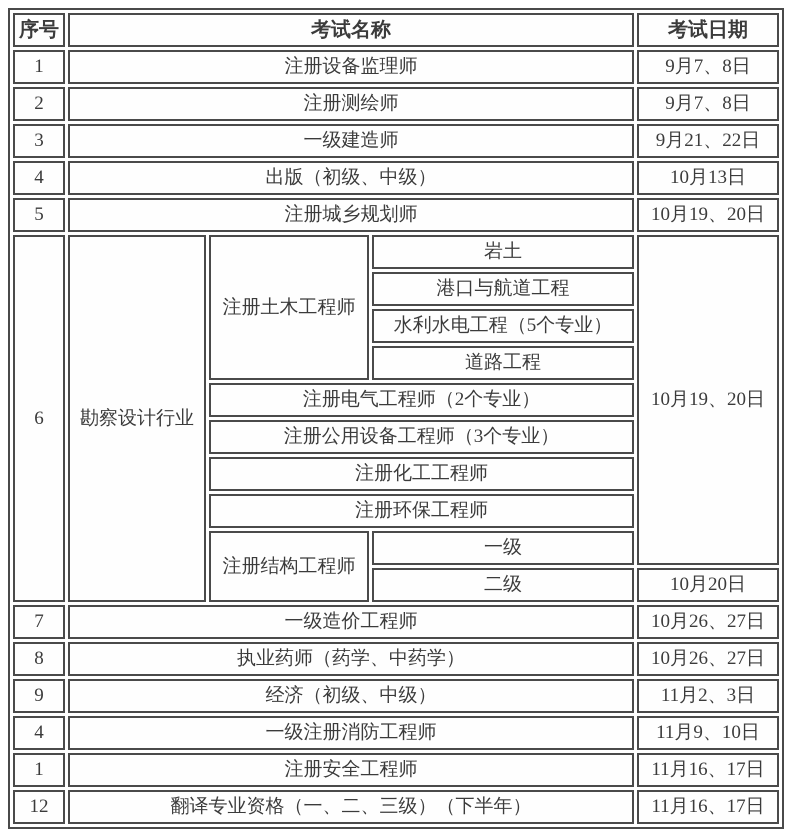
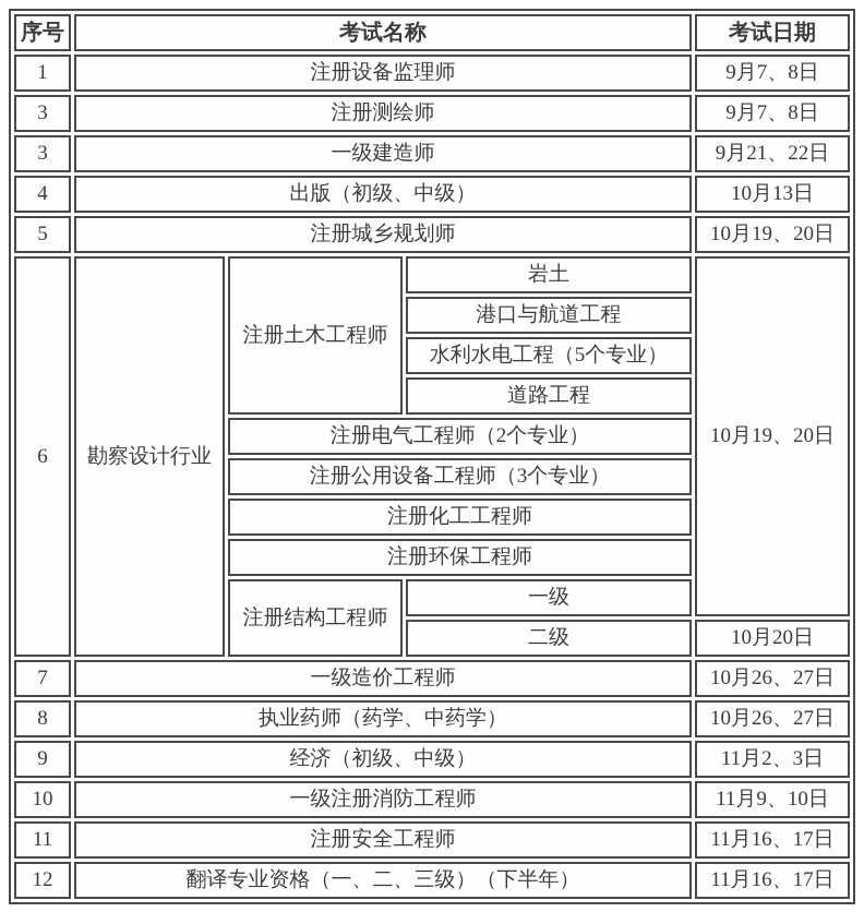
  序号	考试名称	考试日期
  1	注册设备监理师	9月7、8日
- 2	注册测绘师	9月7、8日
+ 3	注册测绘师	9月7、8日
  3	一级建造师	9月21、22日
  4	出版（初级、中级）	10月13日
  5	注册城乡规划师	10月19、20日
  6	勘察设计行业	注册土木工程师	岩土	10月19、20日
  港口与航道工程
  水利水电工程（5个专业）
  道路工程
  注册电气工程师（2个专业）
  注册公用设备工程师（3个专业）
  注册化工工程师
  注册环保工程师
  注册结构工程师	一级
  二级	10月20日
  7	一级造价工程师	10月26、27日
  8	执业药师（药学、中药学）	10月26、27日
  9	经济（初级、中级）	11月2、3日
- 4	一级注册消防工程师	11月9、10日
+ 10	一级注册消防工程师	11月9、10日
- 1	注册安全工程师	11月16、17日
+ 11	注册安全工程师	11月16、17日
  12	翻译专业资格（一、二、三级）（下半年）	11月16、17日
